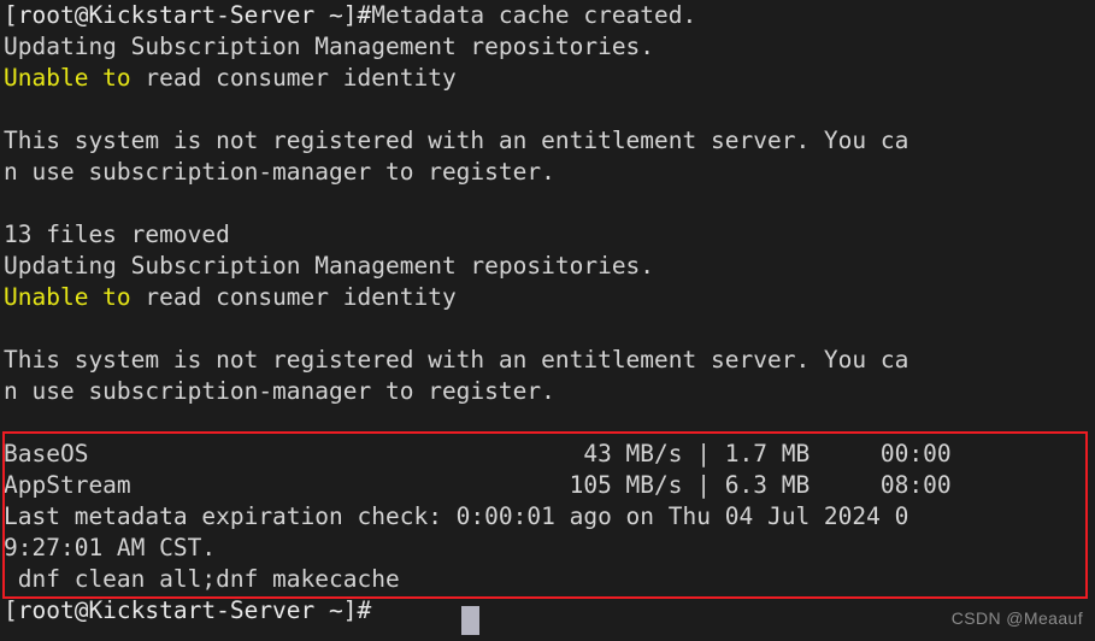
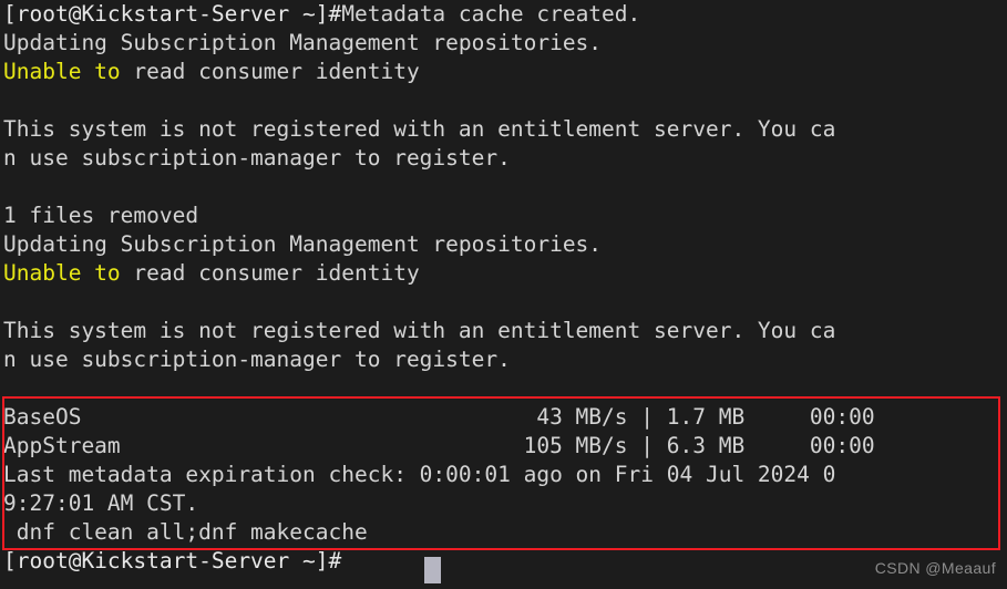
  [root@Kickstart-Server ~]#Metadata cache created.
  Updating Subscription Management repositories.
  Unable to read consumer identity
  This system is not registered with an entitlement server. You ca
  n use subscription-manager to register.
- 13 files removed
+ 1 files removed
  Updating Subscription Management repositories.
  Unable to read consumer identity
  This system is not registered with an entitlement server. You ca
  n use subscription-manager to register.
  BaseOS 43 MB/s | 1.7 MB 00:00
- AppStream 105 MB/s | 6.3 MB 08:00
+ AppStream 105 MB/s | 6.3 MB 00:00
- Last metadata expiration check: 0:00:01 ago on Thu 04 Jul 2024 0
+ Last metadata expiration check: 0:00:01 ago on Fri 04 Jul 2024 0
  9:27:01 AM CST.
  dnf clean all;dnf makecache
  [root@Kickstart-Server ~]#
  CSDN @Meaauf
